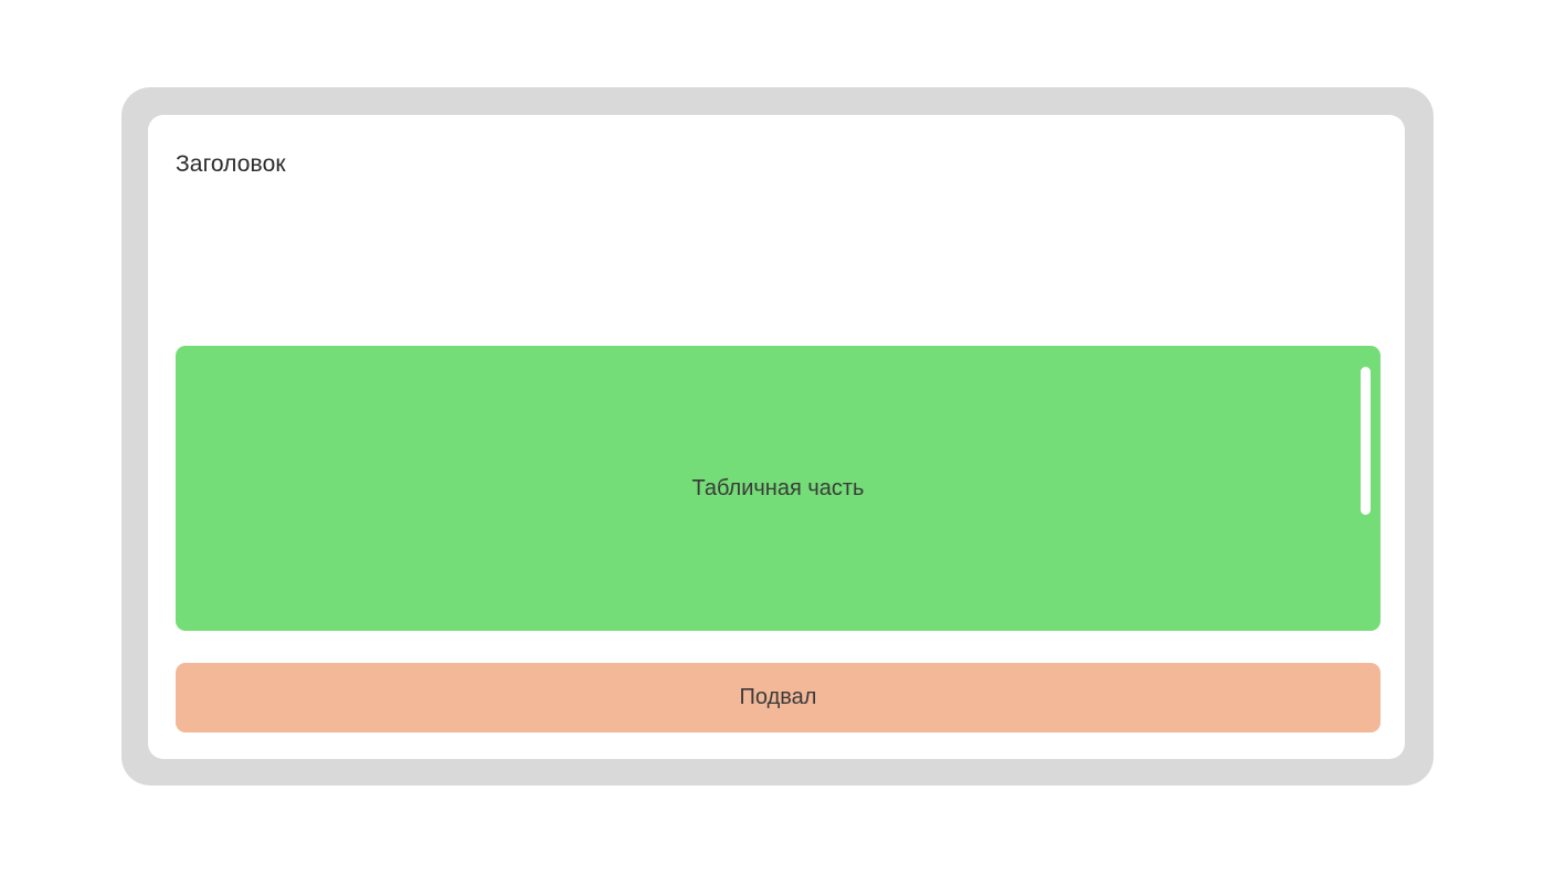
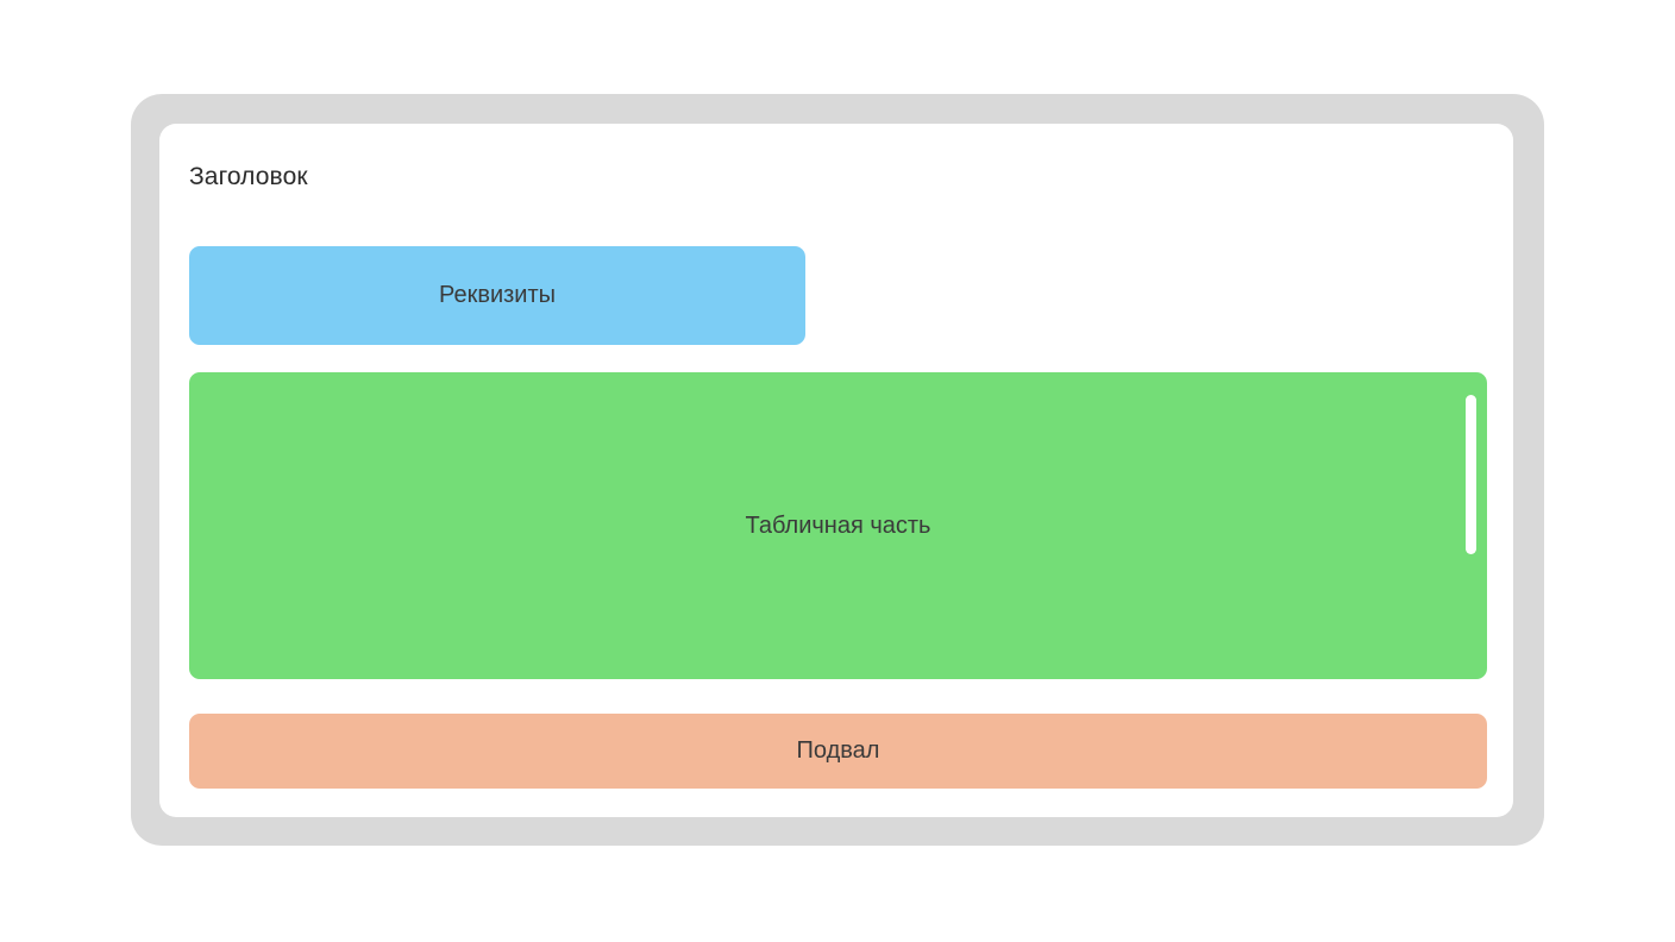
  Заголовок
+ Реквизиты
  Табличная часть
  Подвал
